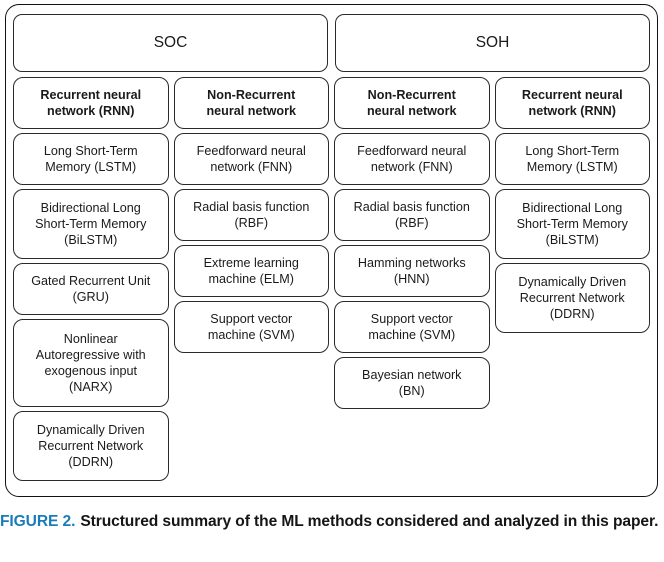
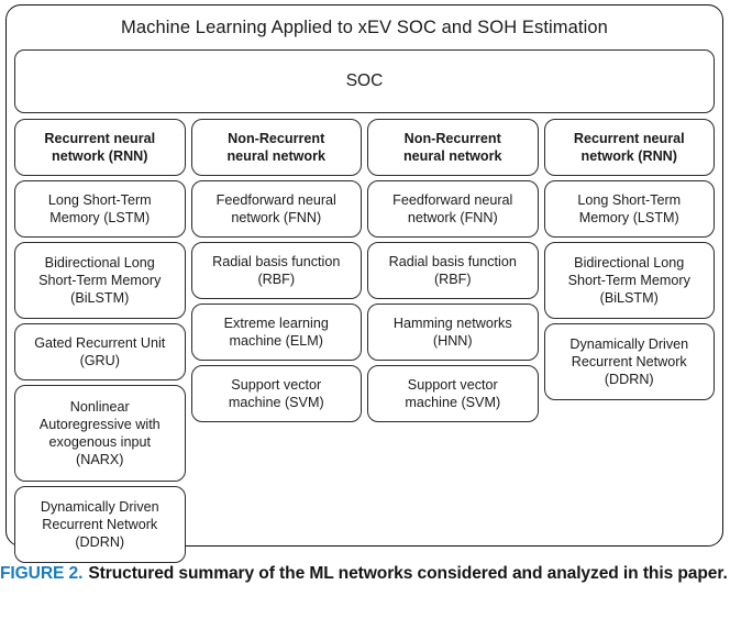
+ Machine Learning Applied to xEV SOC and SOH Estimation
  SOC
- SOH
  Recurrent neural
  network (RNN)
  Long Short-Term
  Memory (LSTM)
  Bidirectional Long
  Short-Term Memory
  (BiLSTM)
  Gated Recurrent Unit
  (GRU)
  Nonlinear
  Autoregressive with
  exogenous input
  (NARX)
  Dynamically Driven
  Recurrent Network
  (DDRN)
  Non-Recurrent
  neural network
  Feedforward neural
  network (FNN)
  Radial basis function
  (RBF)
  Extreme learning
  machine (ELM)
  Support vector
  machine (SVM)
  Non-Recurrent
  neural network
  Feedforward neural
  network (FNN)
  Radial basis function
  (RBF)
  Hamming networks
  (HNN)
  Support vector
  machine (SVM)
- Bayesian network
- (BN)
  Recurrent neural
  network (RNN)
  Long Short-Term
  Memory (LSTM)
  Bidirectional Long
  Short-Term Memory
  (BiLSTM)
  Dynamically Driven
  Recurrent Network
  (DDRN)
- FIGURE 2. Structured summary of the ML methods considered and analyzed in this paper.
+ FIGURE 2. Structured summary of the ML networks considered and analyzed in this paper.
